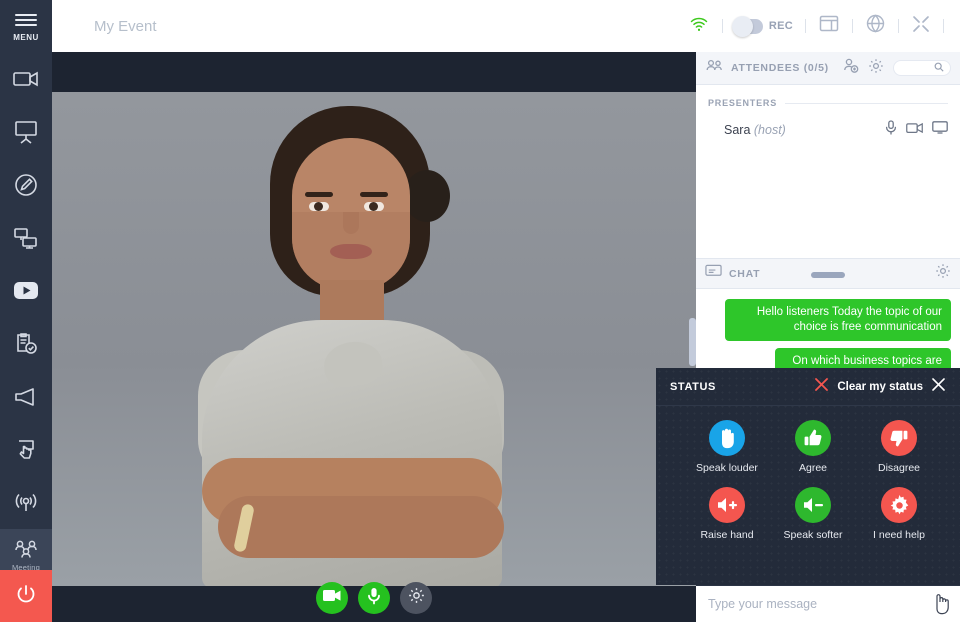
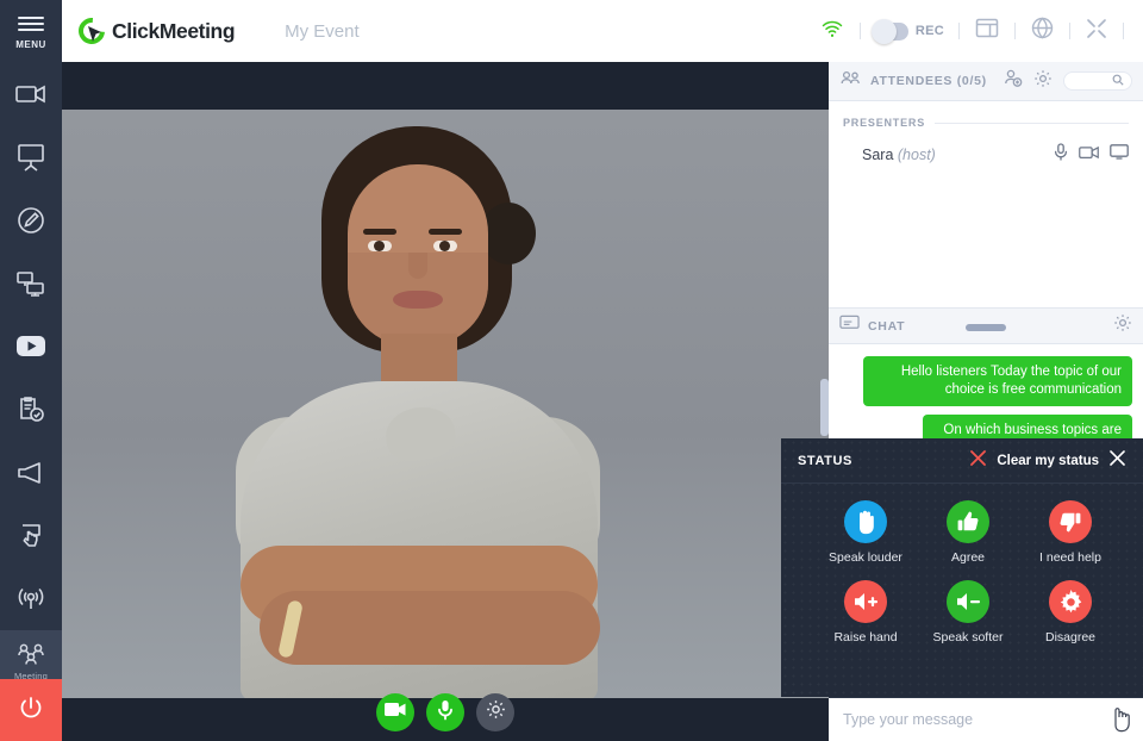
  MENU
  Meeting
+ ClickMeeting
  My Event
  REC
  ATTENDEES (0/5)
  PRESENTERS
  Sara (host)
  CHAT
  Hello listeners Today the topic of our choice is free communication
  On which business topics are
  Type your message
  STATUS
  Clear my status
  Speak louder
  Agree
- Disagree
+ I need help
  Raise hand
  Speak softer
- I need help
+ Disagree
